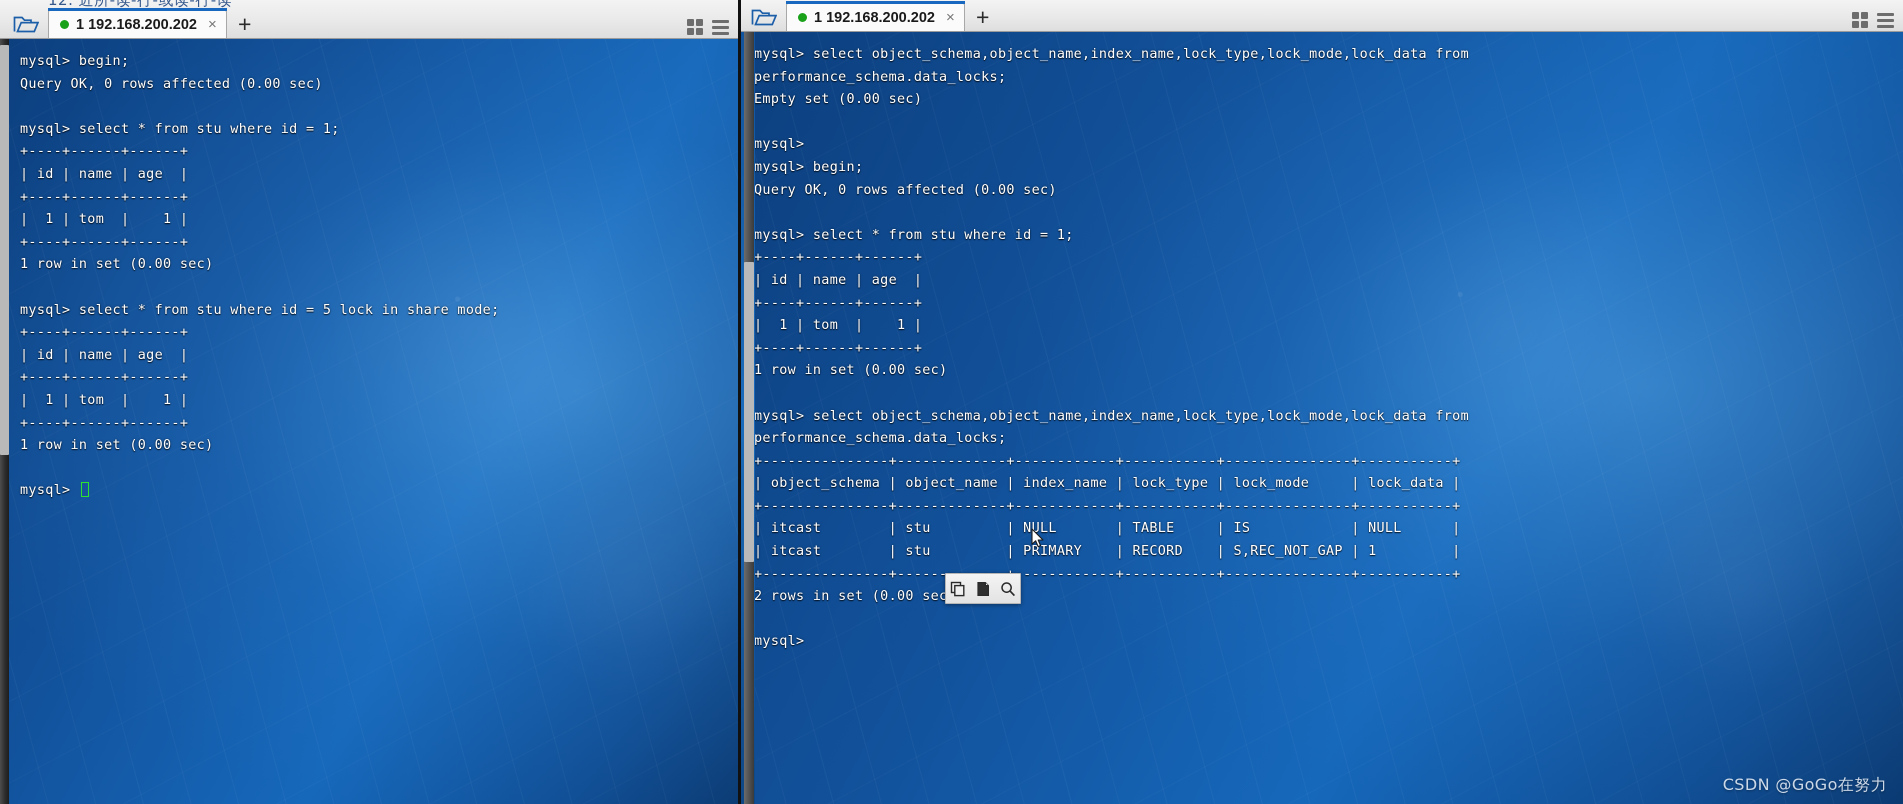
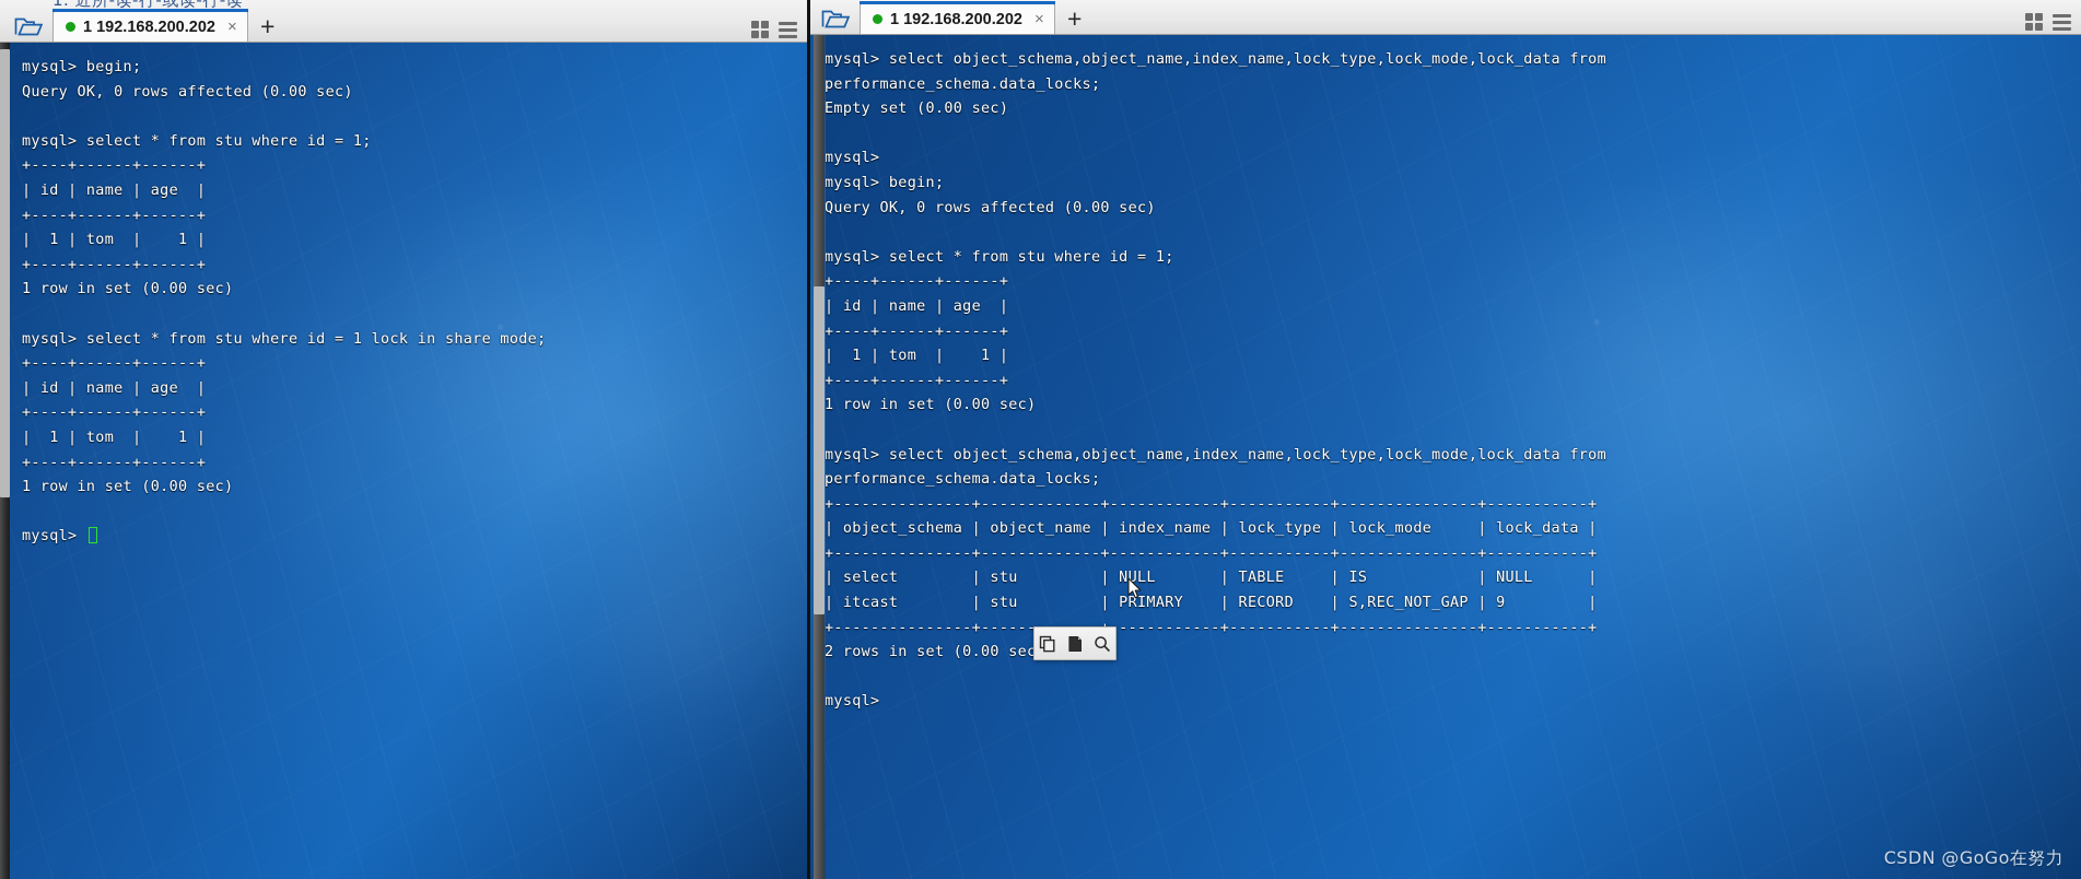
- 12. 近所-读-行-或读-行-读
+ 1. 近所-读-行-或读-行-读
  1 192.168.200.202
  ×
  +
  mysql> begin;
  Query OK, 0 rows affected (0.00 sec)
  mysql> select * from stu where id = 1;
  +----+------+------+
  | id | name | age |
  +----+------+------+
  | 1 | tom | 1 |
  +----+------+------+
  1 row in set (0.00 sec)
- mysql> select * from stu where id = 5 lock in share mode;
+ mysql> select * from stu where id = 1 lock in share mode;
  +----+------+------+
  | id | name | age |
  +----+------+------+
  | 1 | tom | 1 |
  +----+------+------+
  1 row in set (0.00 sec)
  mysql>
  1 192.168.200.202
  ×
  +
  mysql> select object_schema,object_name,index_name,lock_type,lock_mode,lock_data from
  performance_schema.data_locks;
  Empty set (0.00 sec)
  mysql>
  mysql> begin;
  Query OK, 0 rows affected (0.00 sec)
  mysql> select * from stu where id = 1;
  +----+------+------+
  | id | name | age |
  +----+------+------+
  | 1 | tom | 1 |
  +----+------+------+
  1 row in set (0.00 sec)
  mysql> select object_schema,object_name,index_name,lock_type,lock_mode,lock_data from
  performance_schema.data_locks;
  +---------------+-------------+------------+-----------+---------------+-----------+
  | object_schema | object_name | index_name | lock_type | lock_mode | lock_data |
  +---------------+-------------+------------+-----------+---------------+-----------+
- | itcast | stu | NULL | TABLE | IS | NULL |
+ | select | stu | NULL | TABLE | IS | NULL |
- | itcast | stu | PRIMARY | RECORD | S,REC_NOT_GAP | 1 |
+ | itcast | stu | PRIMARY | RECORD | S,REC_NOT_GAP | 9 |
  +---------------+-----------------+-----------+---------------+-----------+
  2 rows in set (0.00 sec
  mysql>
  CSDN @GoGo在努力
